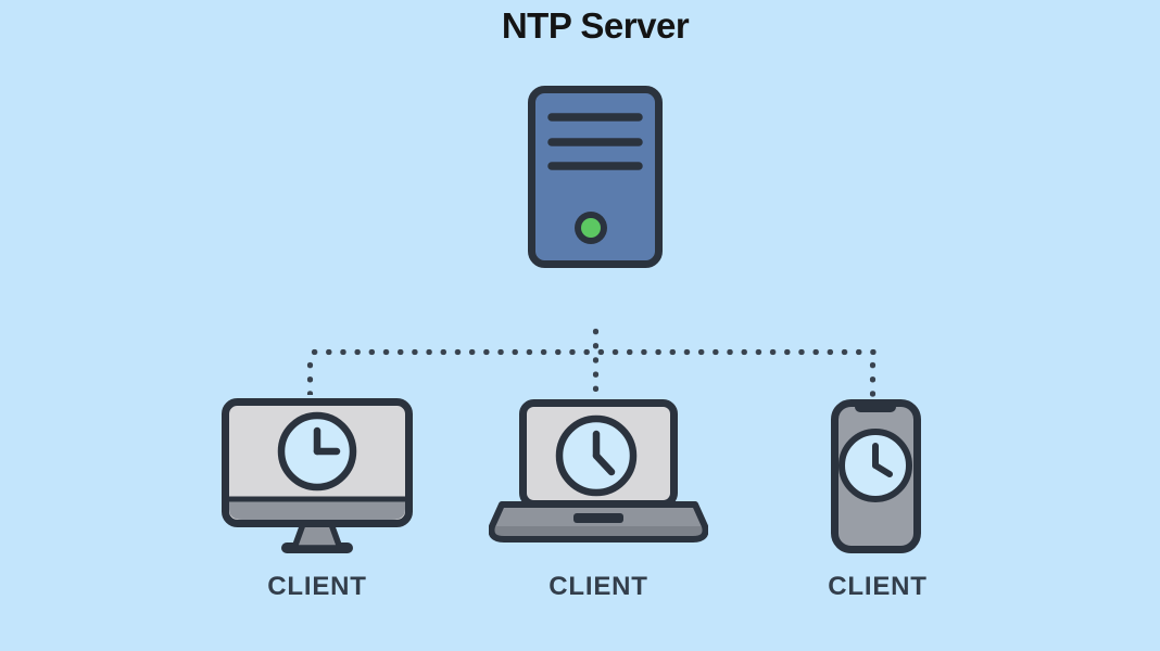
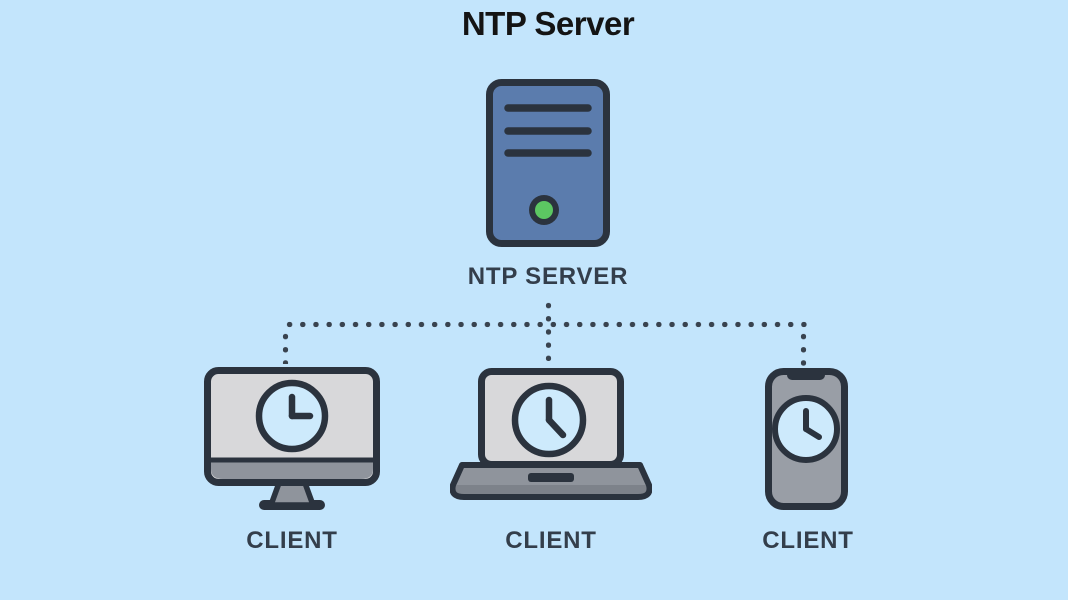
  NTP Server
+ NTP SERVER
  CLIENT
  CLIENT
  CLIENT
